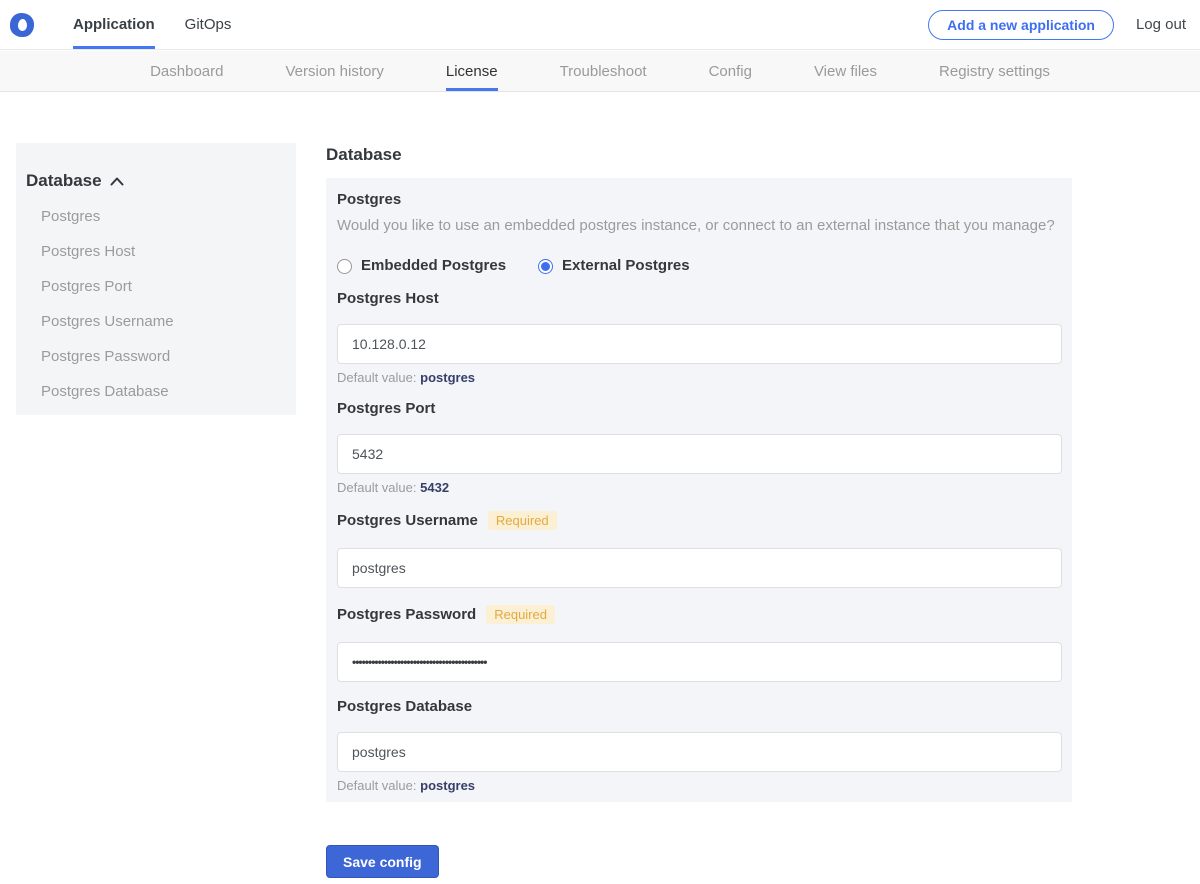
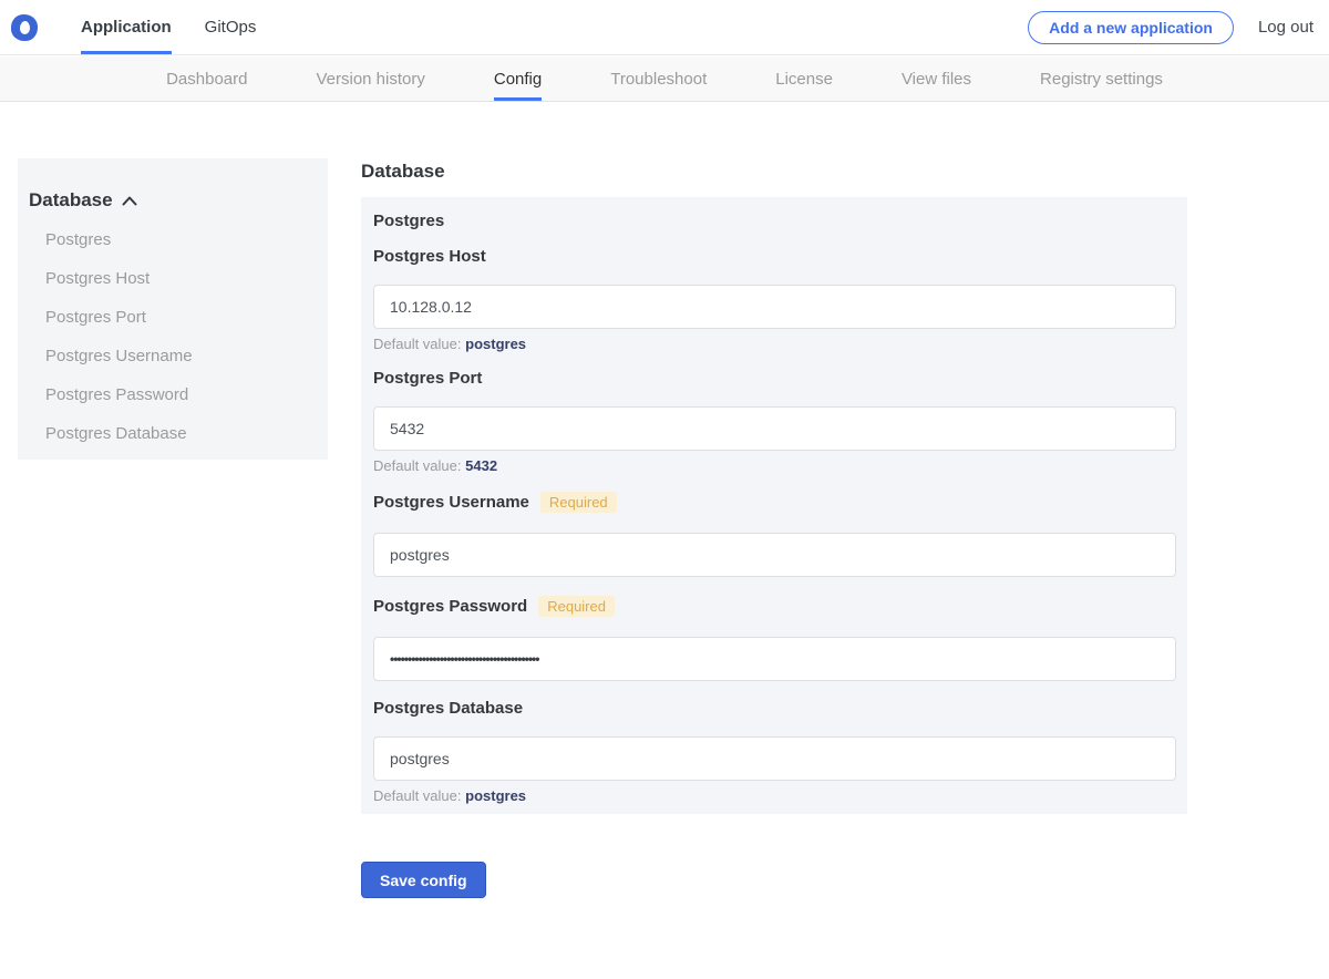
  Application
  GitOps
  Add a new application
  Log out
  Dashboard
  Version history
- License
+ Config
  Troubleshoot
- Config
+ License
  View files
  Registry settings
  Database
  Postgres
  Postgres Host
  Postgres Port
  Postgres Username
  Postgres Password
  Postgres Database
  Database
  Postgres
- Would you like to use an embedded postgres instance, or connect to an external instance that you manage?
- Embedded Postgres
- External Postgres
  Postgres Host
  10.128.0.12
  Default value: postgres
  Postgres Port
  5432
  Default value: 5432
  Postgres Username
  Required
  postgres
  Postgres Password
  Required
  ••••••••••••••••••••••••••••••••••••••••••
  Postgres Database
  postgres
  Default value: postgres
  Save config
